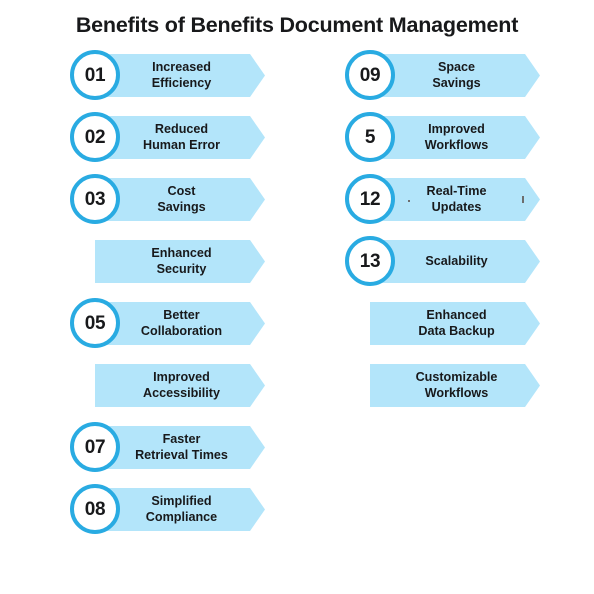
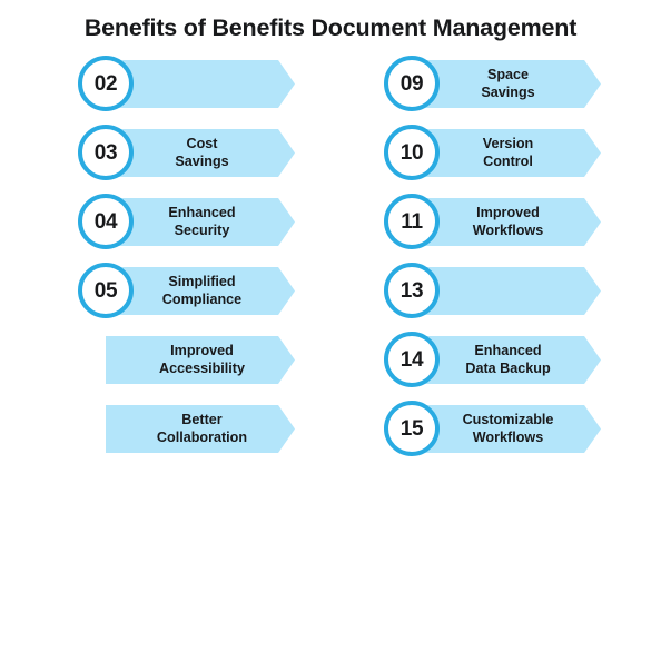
  Benefits of Benefits Document Management
- Increased
- Efficiency
- 01
- Reduced
- Human Error
  02
  Cost
  Savings
  03
  Enhanced
  Security
+ 04
- Better
+ Simplified
- Collaboration
+ Compliance
  05
  Improved
  Accessibility
- Faster
- Retrieval Times
- 07
- Simplified
+ Better
- Compliance
+ Collaboration
- 08
  Space
  Savings
  09
+ Version
+ Control
+ 10
  Improved
  Workflows
- 5
+ 11
- Real-Time
- Updates
- 12
- Scalability
  13
  Enhanced
  Data Backup
+ 14
  Customizable
  Workflows
+ 15
